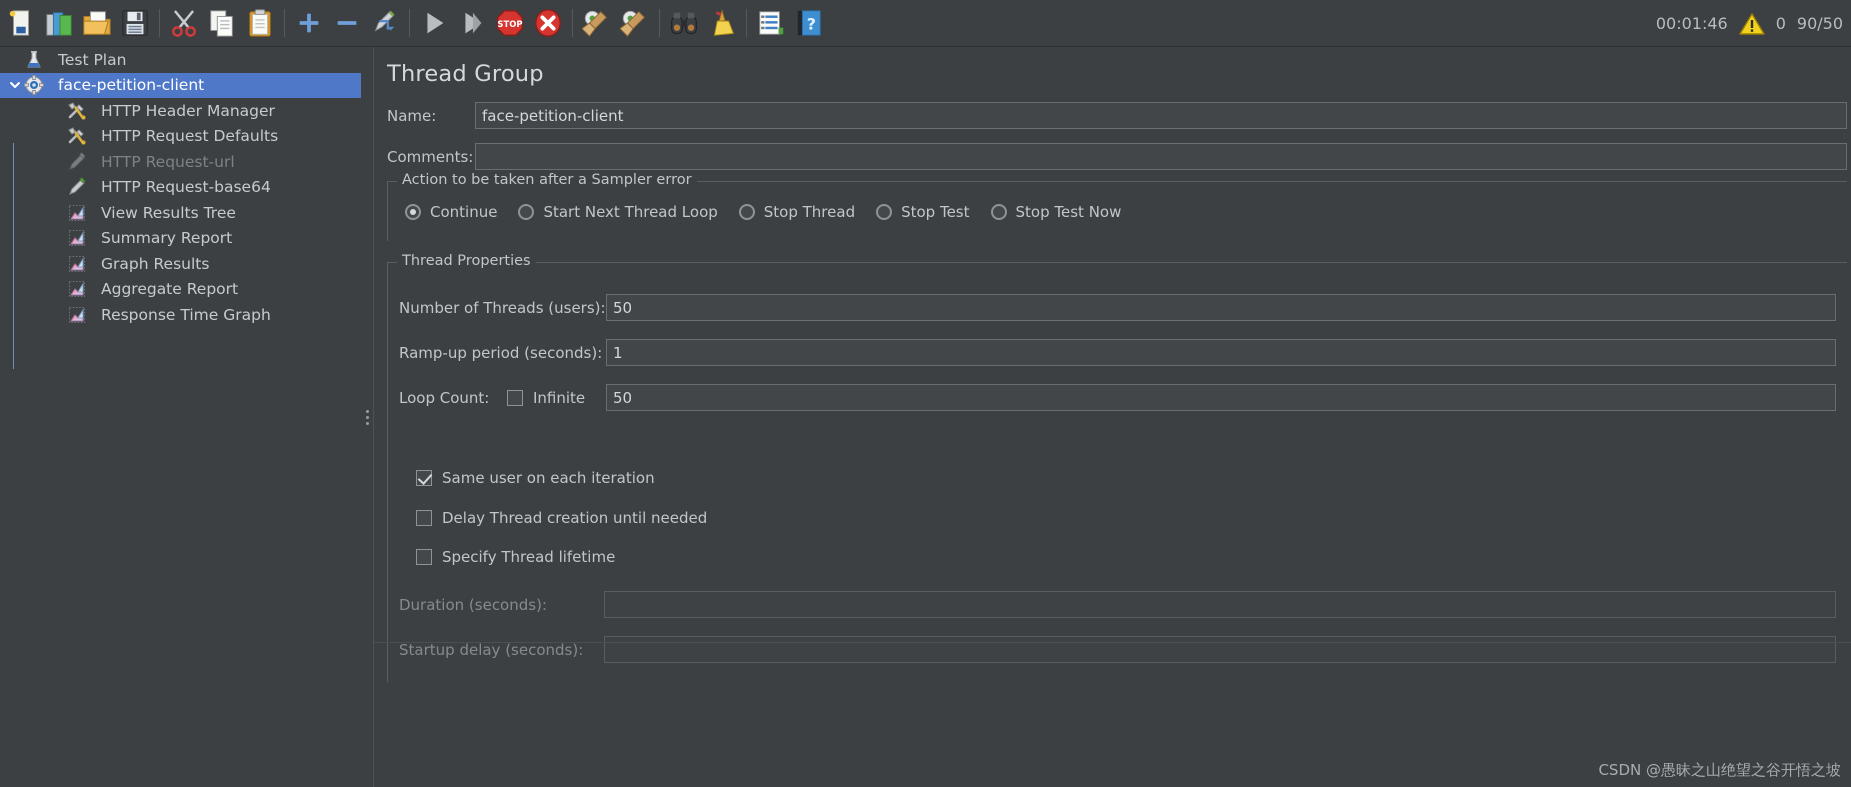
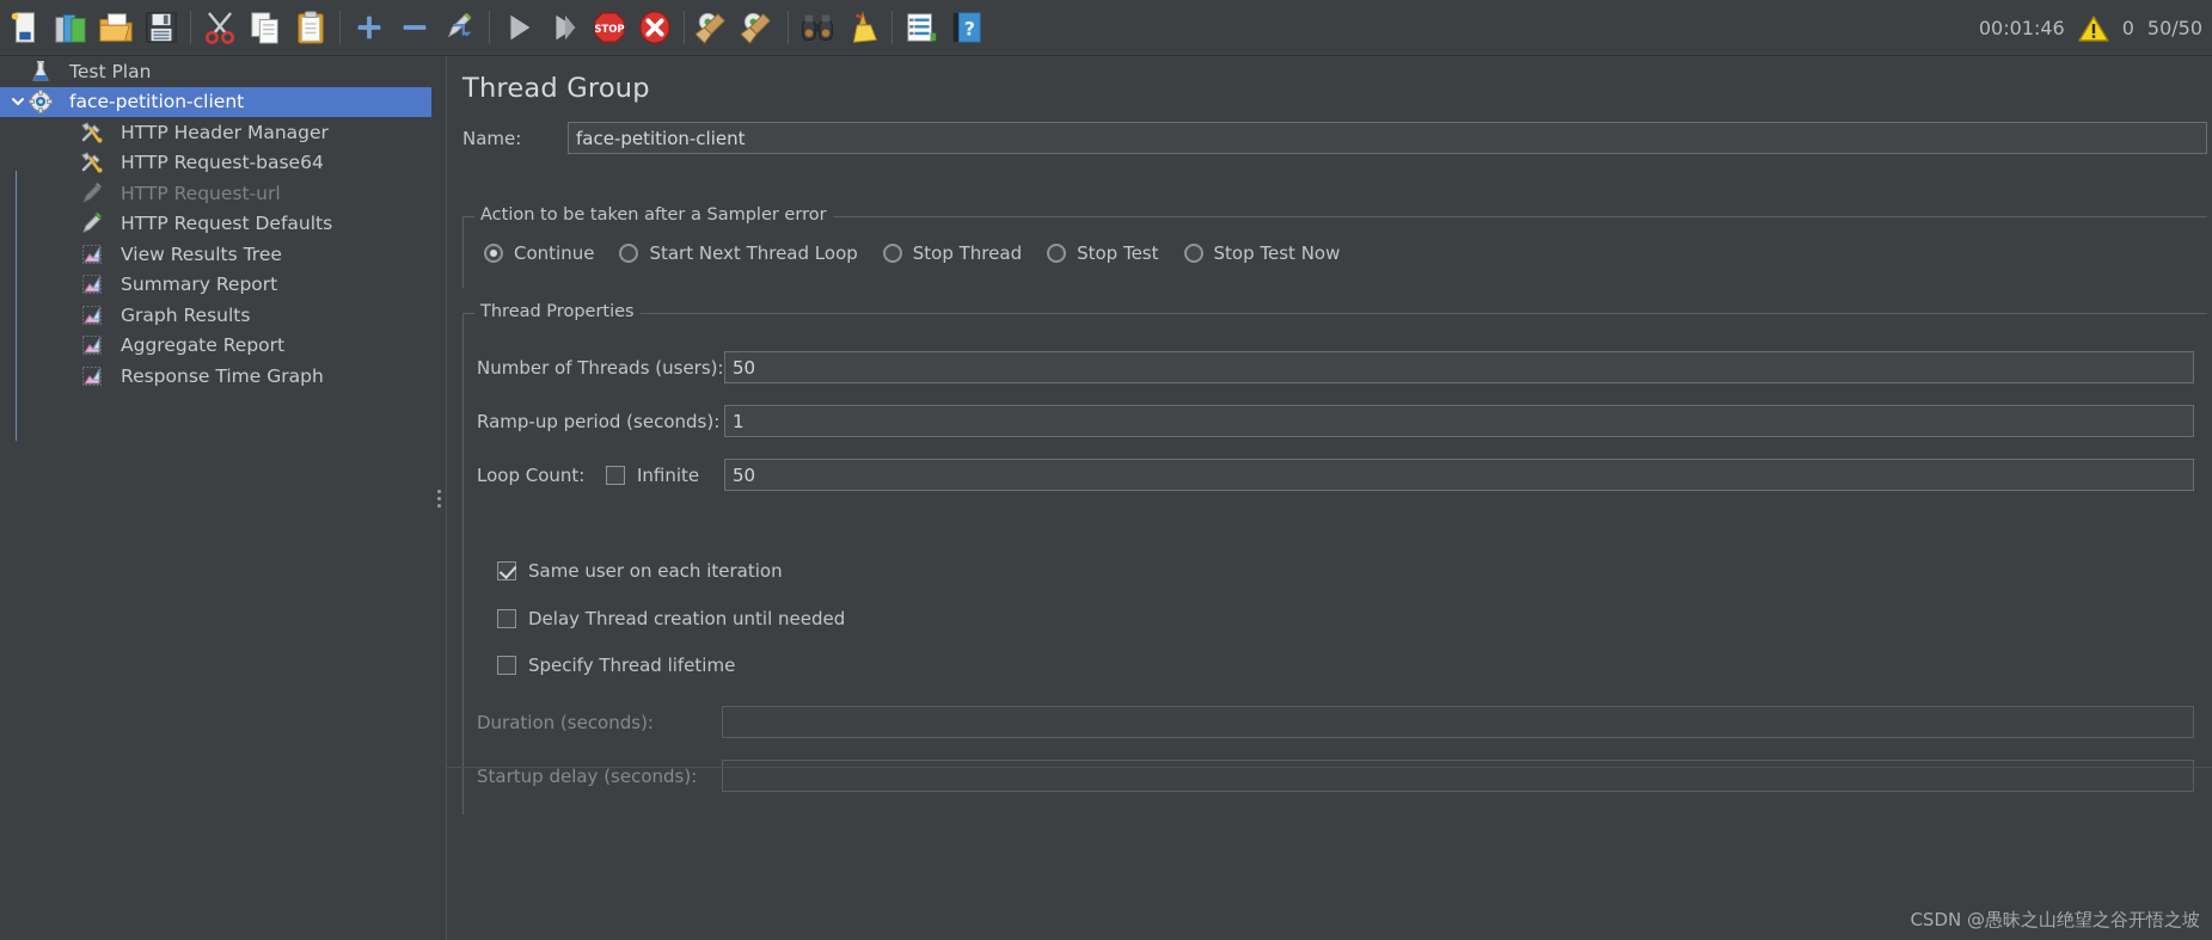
  STOP
  ?
  00:01:46
  0
- 90/50
+ 50/50
  Test Plan
  face-petition-client
  HTTP Header Manager
- HTTP Request Defaults
+ HTTP Request-base64
  HTTP Request-url
- HTTP Request-base64
+ HTTP Request Defaults
  View Results Tree
  Summary Report
  Graph Results
  Aggregate Report
  Response Time Graph
  Thread Group
  Name:
  face-petition-client
- Comments:
  Action to be taken after a Sampler error
  Continue
  Start Next Thread Loop
  Stop Thread
  Stop Test
  Stop Test Now
  Thread Properties
  Number of Threads (users):
  50
  Ramp-up period (seconds):
  1
  Loop Count:
  Infinite
  50
  Same user on each iteration
  Delay Thread creation until needed
  Specify Thread lifetime
  Duration (seconds):
  Startup delay (seconds):
  CSDN @愚昧之山绝望之谷开悟之坡
